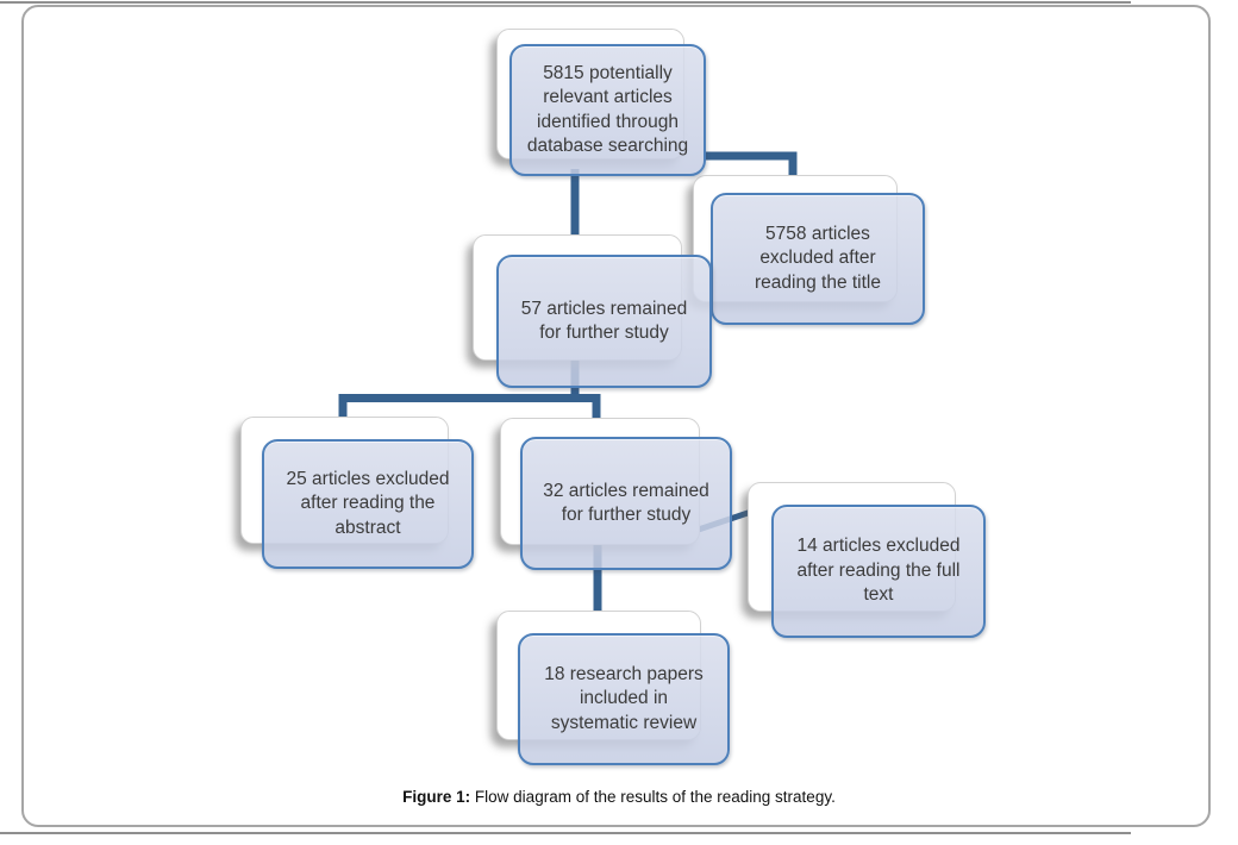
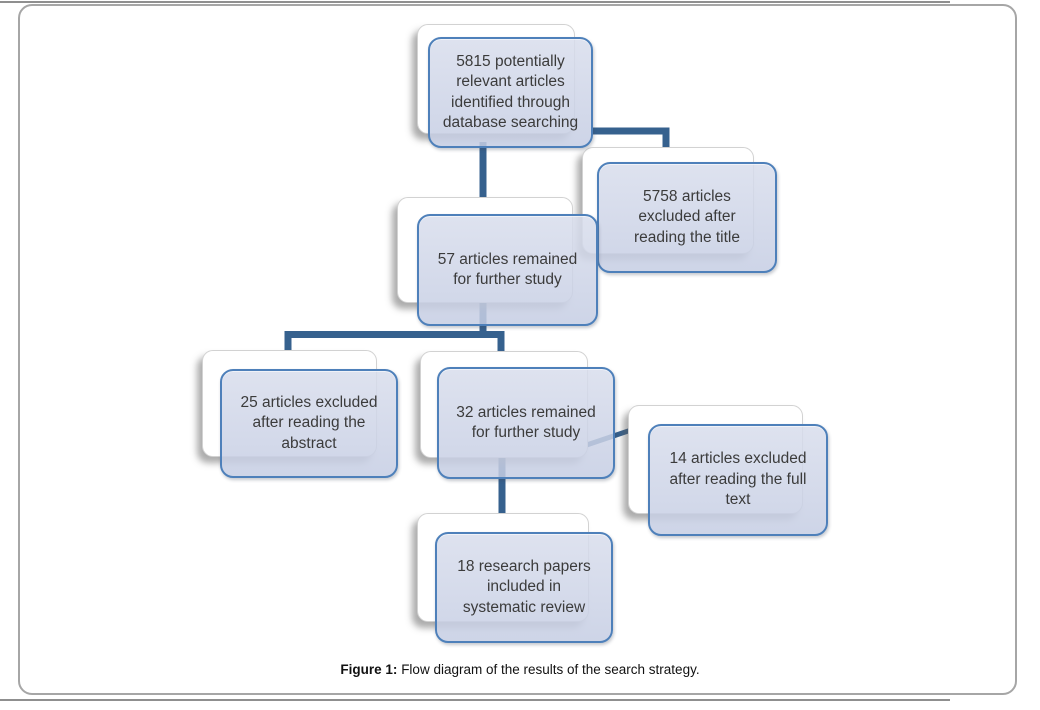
  5815 potentially
  relevant articles
  identified through
  database searching
  5758 articles
  excluded after
  reading the title
  57 articles remained
  for further study
  25 articles excluded
  after reading the
  abstract
  32 articles remained
  for further study
  14 articles excluded
  after reading the full
  text
  18 research papers
  included in
  systematic review
- Figure 1: Flow diagram of the results of the reading strategy.
+ Figure 1: Flow diagram of the results of the search strategy.
